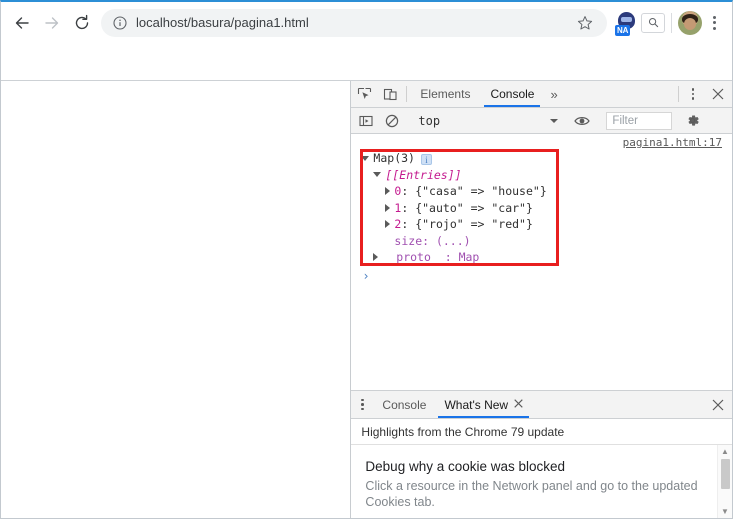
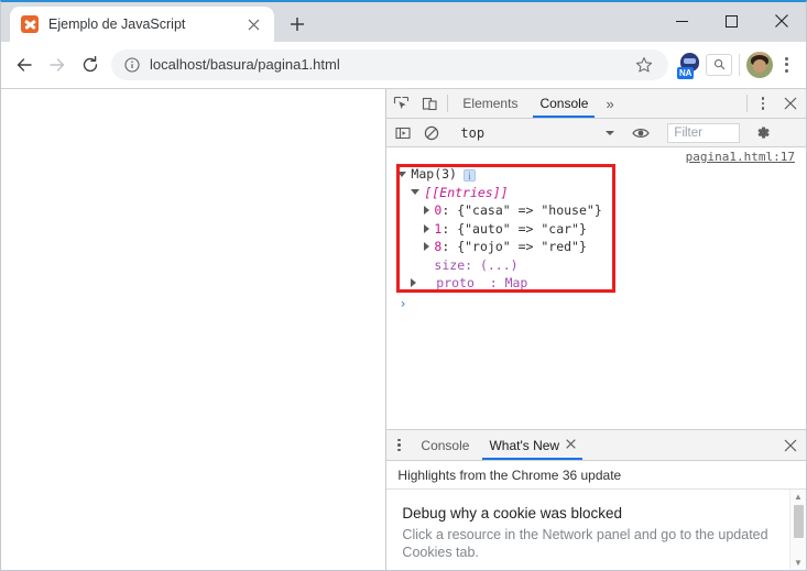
+ Ejemplo de JavaScript
  localhost/basura/pagina1.html
  NA
  Elements
  Console
  »
  top
  Filter
  pagina1.html:17
  Map(3)
  [[Entries]]
  0
  : {"casa" => "house"}
  1
  : {"auto" => "car"}
- 2
+ 8
  : {"rojo" => "red"}
  size: (...)
  __proto__: Map
  ›
  Console
  What's New
- Highlights from the Chrome 79 update
+ Highlights from the Chrome 36 update
  Debug why a cookie was blocked
  Click a resource in the Network panel and go to the updated Cookies tab.
  ▲
  ▼
